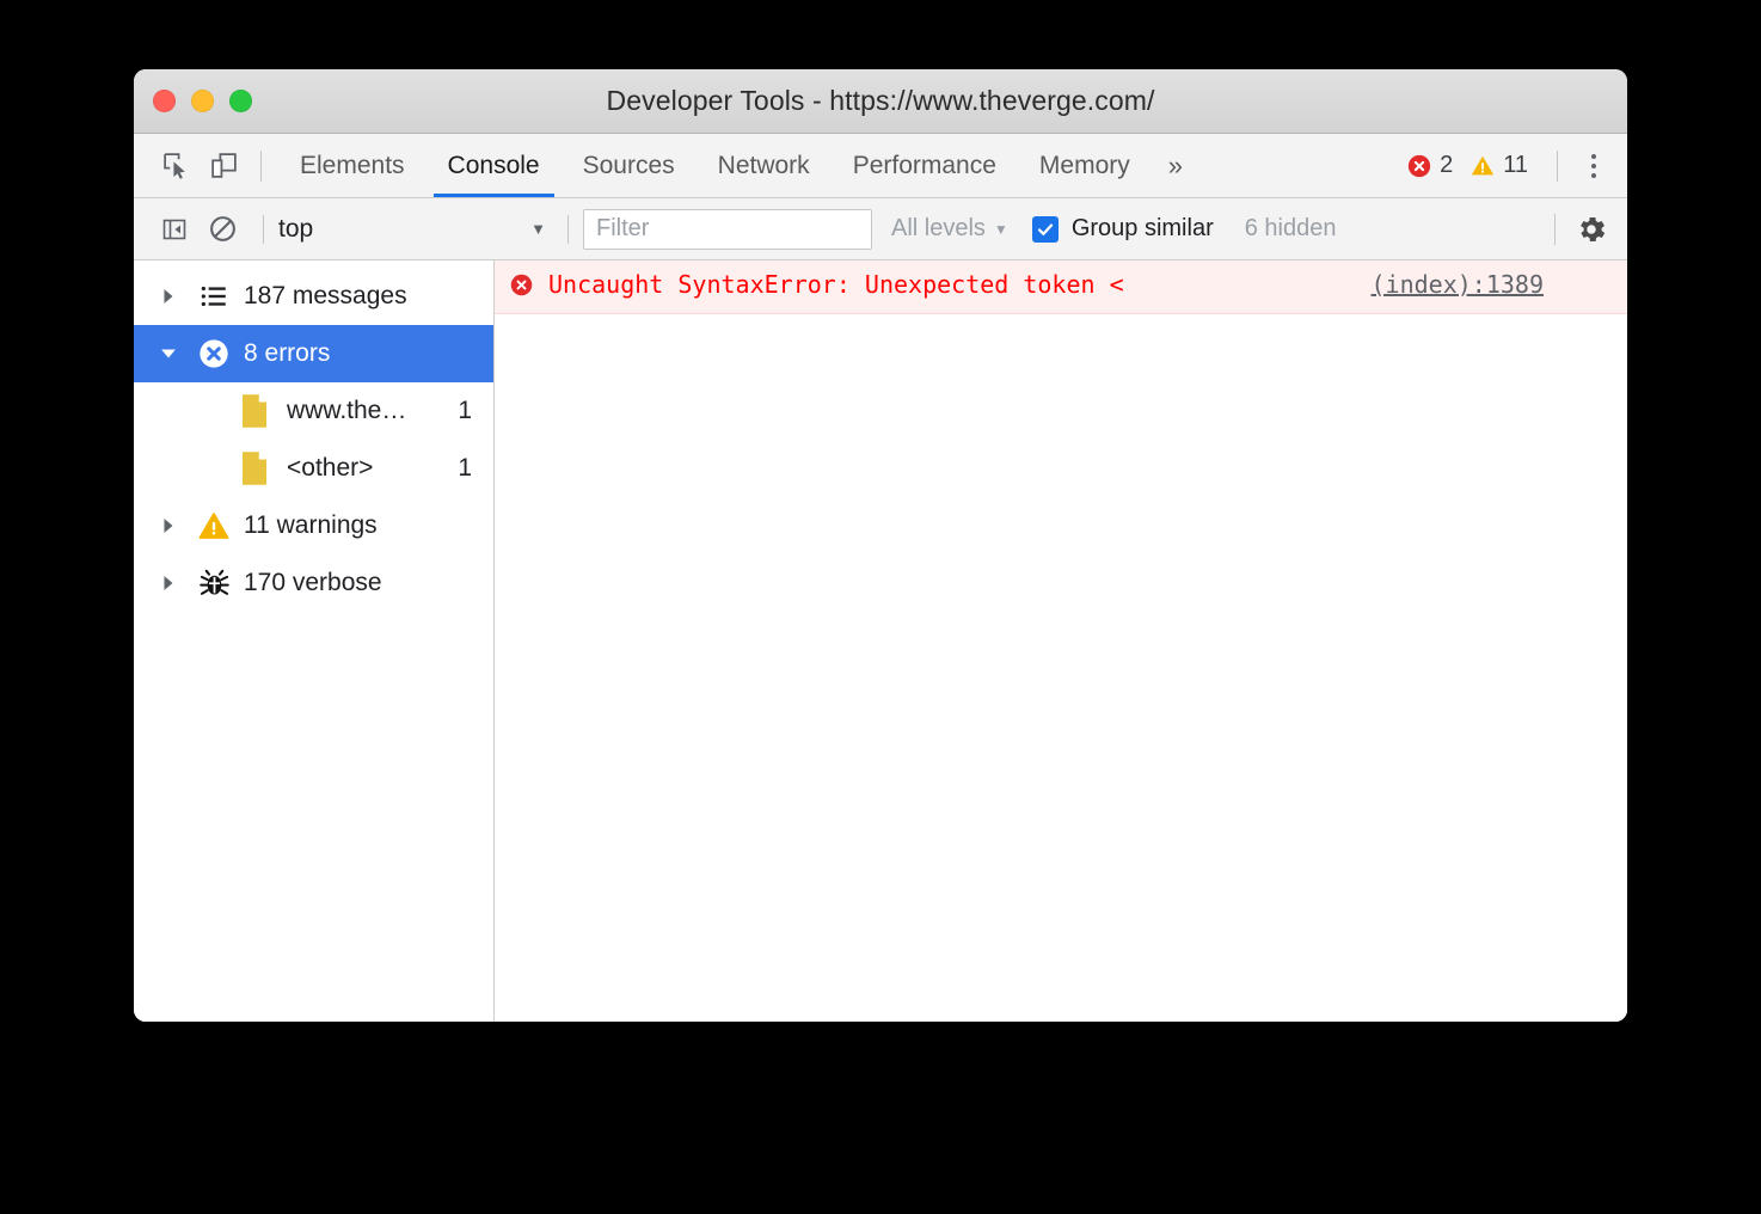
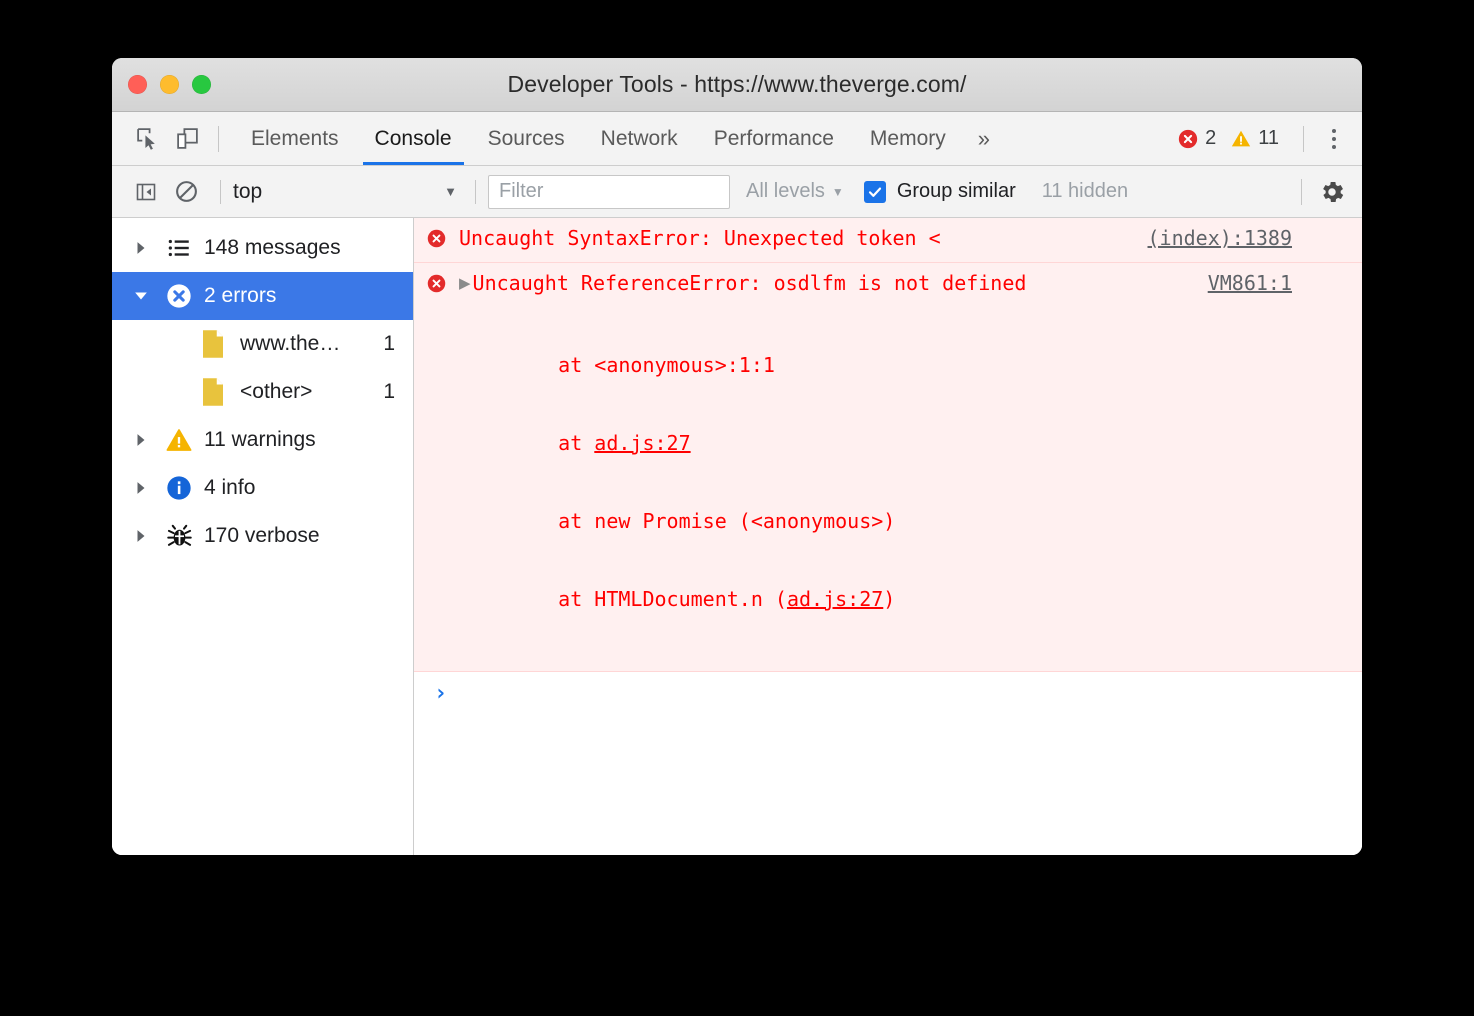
  Developer Tools - https://www.theverge.com/
  Elements
  Console
  Sources
  Network
  Performance
  Memory
  »
  2
  11
  top
  ▼
  Filter
  All levels
  ▼
  Group similar
- 6 hidden
+ 11 hidden
- 187 messages
+ 148 messages
- 8 errors
+ 2 errors
  www.the…
  1
  <other>
  1
  11 warnings
+ 4 info
  170 verbose
  Uncaught SyntaxError: Unexpected token <
  (index):1389
+ ▶
+ Uncaught ReferenceError: osdlfm is not defined
+ VM861:1
+ at <anonymous>:1:1
+ at ad.js:27
+ at new Promise (<anonymous>)
+ at HTMLDocument.n (ad.js:27)
+ ›
